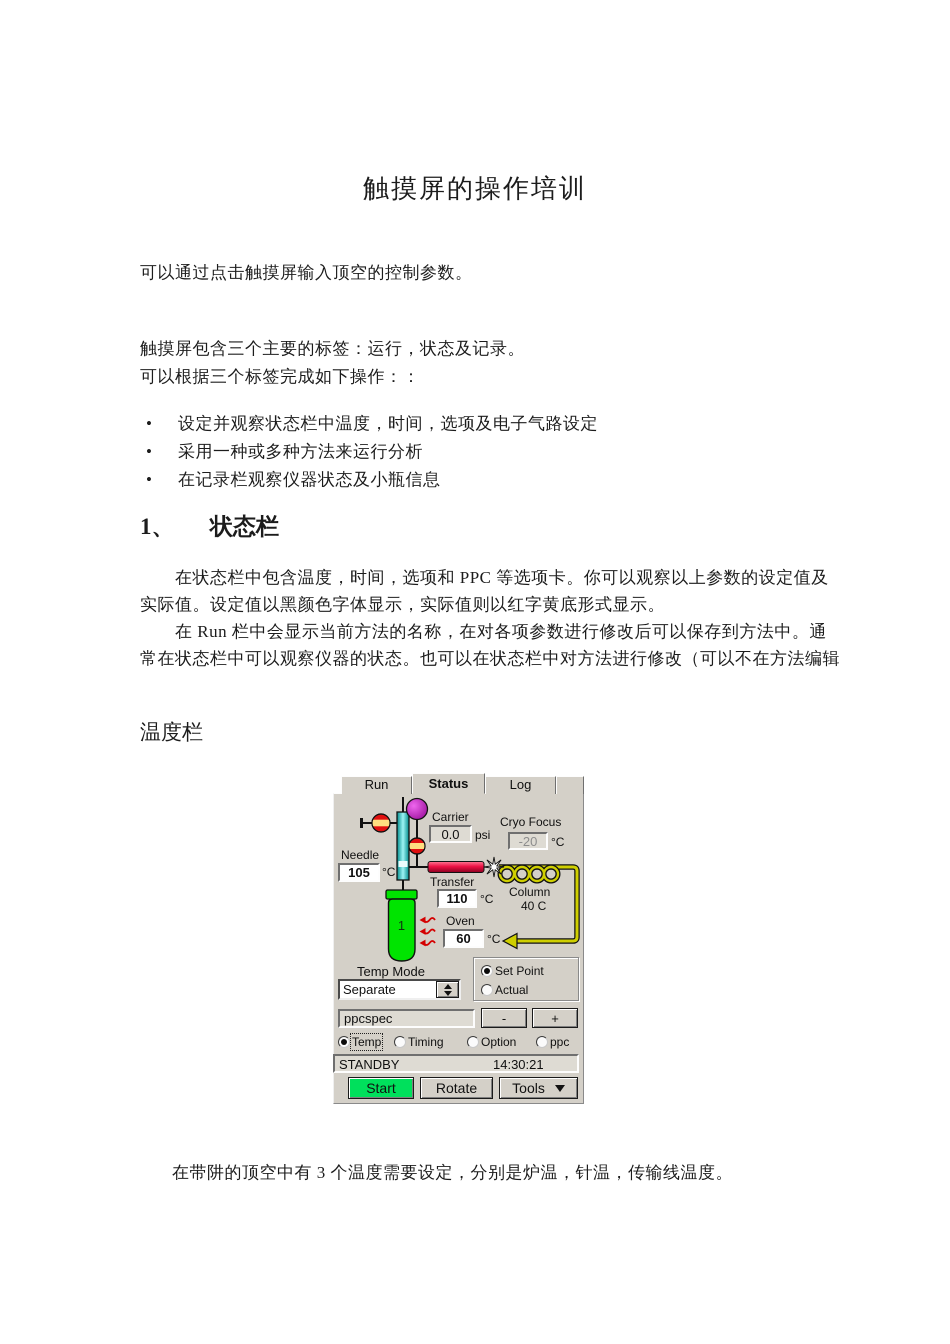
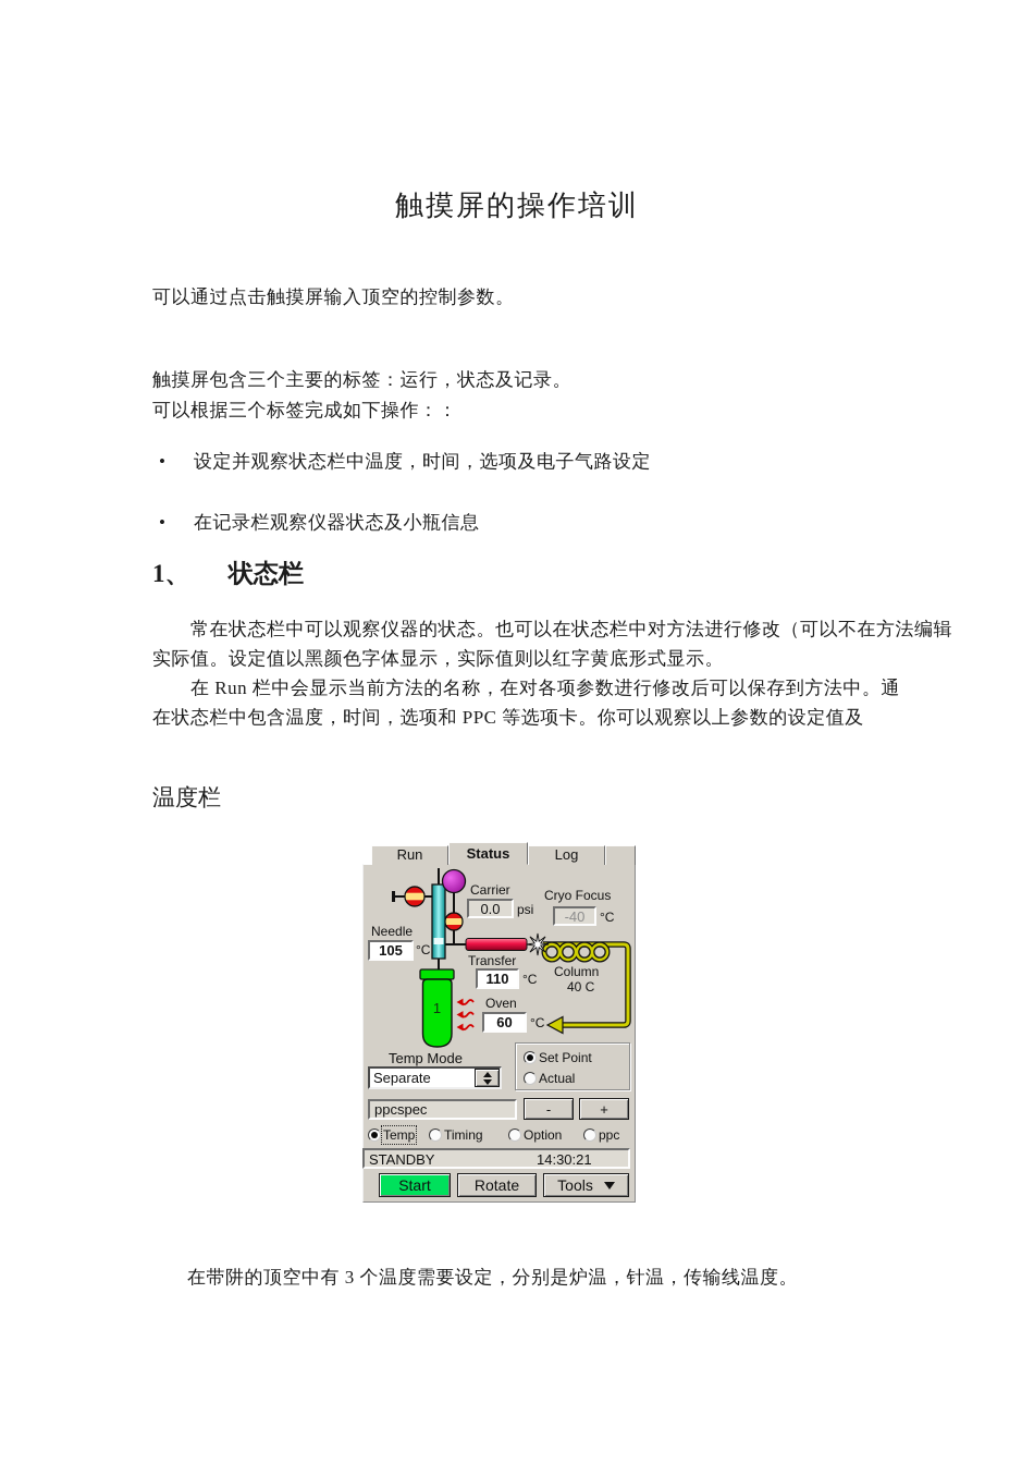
  触摸屏的操作培训
  可以通过点击触摸屏输入顶空的控制参数。
  触摸屏包含三个主要的标签：运行，状态及记录。
  可以根据三个标签完成如下操作：：
  • 设定并观察状态栏中温度，时间，选项及电子气路设定
- • 采用一种或多种方法来运行分析
  • 在记录栏观察仪器状态及小瓶信息
  1、 状态栏
- 在状态栏中包含温度，时间，选项和 PPC 等选项卡。你可以观察以上参数的设定值及
+ 常在状态栏中可以观察仪器的状态。也可以在状态栏中对方法进行修改（可以不在方法编辑
  实际值。设定值以黑颜色字体显示，实际值则以红字黄底形式显示。
  在 Run 栏中会显示当前方法的名称，在对各项参数进行修改后可以保存到方法中。通
- 常在状态栏中可以观察仪器的状态。也可以在状态栏中对方法进行修改（可以不在方法编辑
+ 在状态栏中包含温度，时间，选项和 PPC 等选项卡。你可以观察以上参数的设定值及
  温度栏
  在带阱的顶空中有 3 个温度需要设定，分别是炉温，针温，传输线温度。
  Run
  Status
  Log
  Carrier
  0.0
  psi
  Cryo Focus
- -20
+ -40
  °C
  Needle
  105
  °C
  Transfer
  110
  °C
  Column
  40 C
  Oven
  60
  °C
  1
  Temp Mode
  Separate
  Set Point
  Actual
  ppcspec
  -
  +
  Temp
  Timing
  Option
  ppc
  STANDBY
  14:30:21
  Start
  Rotate
  Tools
